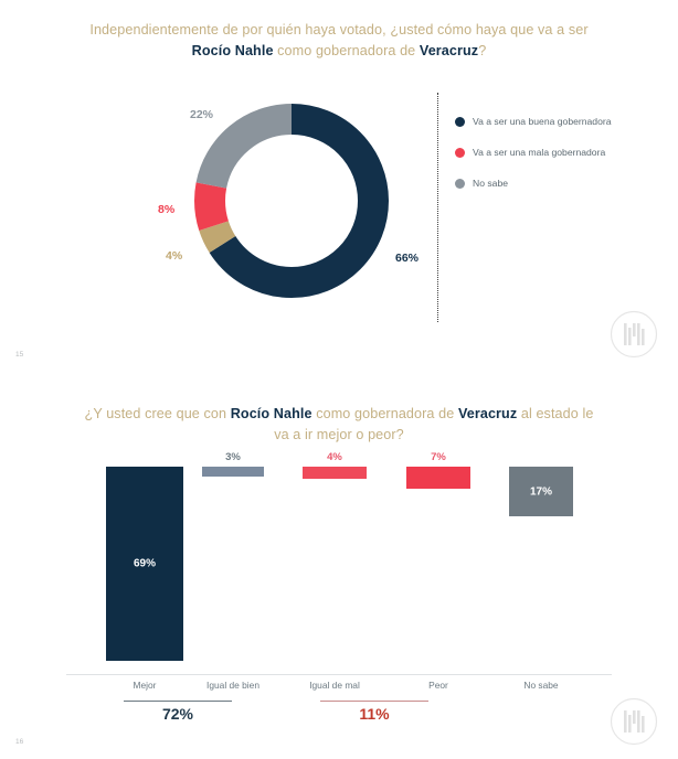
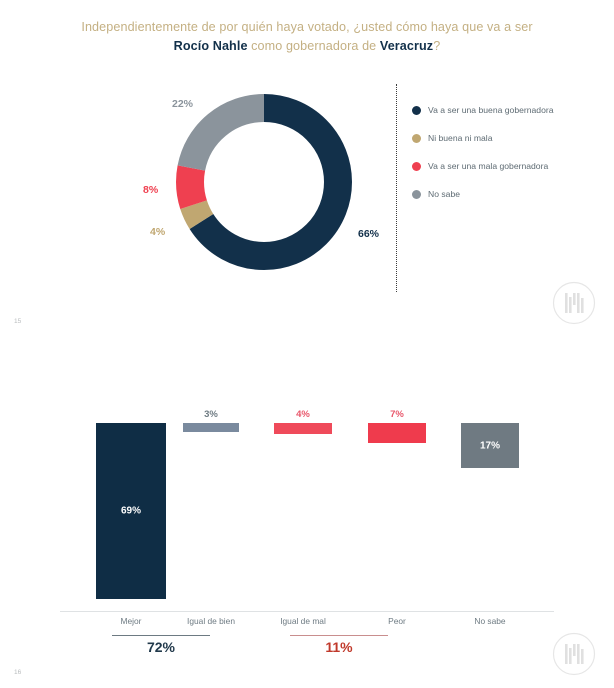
  Independientemente de por quién haya votado, ¿usted cómo haya que va a ser
  Rocío Nahle como gobernadora de Veracruz?
  66%
  4%
  8%
  22%
  Va a ser una buena gobernadora
+ Ni buena ni mala
  Va a ser una mala gobernadora
  No sabe
- ¿Y usted cree que con Rocío Nahle como gobernadora de Veracruz al estado le
- va a ir mejor o peor?
  69%
  Mejor
  3%
  Igual de bien
  4%
  Igual de mal
  7%
  Peor
  17%
  No sabe
  72%
  11%
